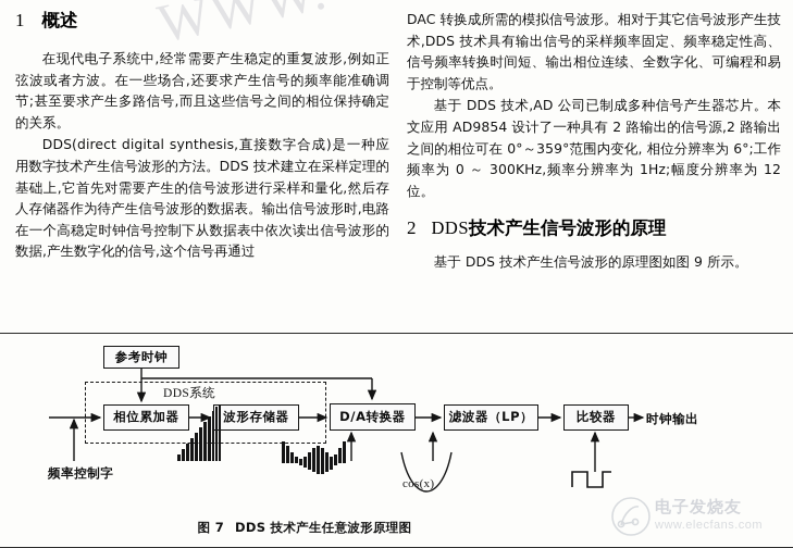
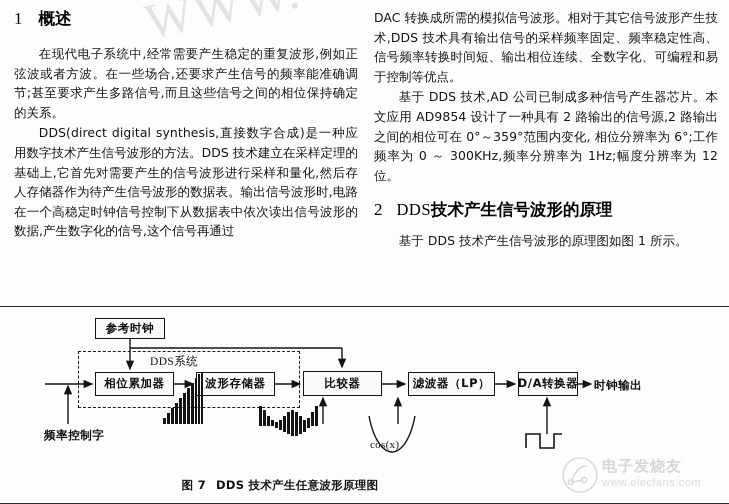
  1 概述
  在现代电子系统中,经常需要产生稳定的重复波形,例如正弦波或者方波。在一些场合,还要求产生信号的频率能准确调节;甚至要求产生多路信号,而且这些信号之间的相位保持确定的关系。
  DDS(direct digital synthesis,直接数字合成)是一种应用数字技术产生信号波形的方法。DDS 技术建立在采样定理的基础上,它首先对需要产生的信号波形进行采样和量化,然后存人存储器作为待产生信号波形的数据表。输出信号波形时,电路在一个高稳定时钟信号控制下从数据表中依次读出信号波形的数据,产生数字化的信号,这个信号再通过
  DAC 转换成所需的模拟信号波形。相对于其它信号波形产生技术,DDS 技术具有输出信号的采样频率固定、频率稳定性高、信号频率转换时间短、输出相位连续、全数字化、可编程和易于控制等优点。
  基于 DDS 技术,AD 公司已制成多种信号产生器芯片。本文应用 AD9854 设计了一种具有 2 路输出的信号源,2 路输出之间的相位可在 0°～359°范围内变化, 相位分辨率为 6°;工作频率为 0 ～ 300KHz,频率分辨率为 1Hz;幅度分辨率为 12 位。
  2 DDS技术产生信号波形的原理
- 基于 DDS 技术产生信号波形的原理图如图 9 所示。
+ 基于 DDS 技术产生信号波形的原理图如图 1 所示。
  DDS系统
  参考时钟
  相位累加器
  波形存储器
- D/A转换器
+ 比较器
  滤波器（LP）
- 比较器
+ D/A转换器
  频率控制字
  时钟输出
  cos(x)
  图 7 DDS 技术产生任意波形原理图
  电子发烧友
  www.elecfans.com
